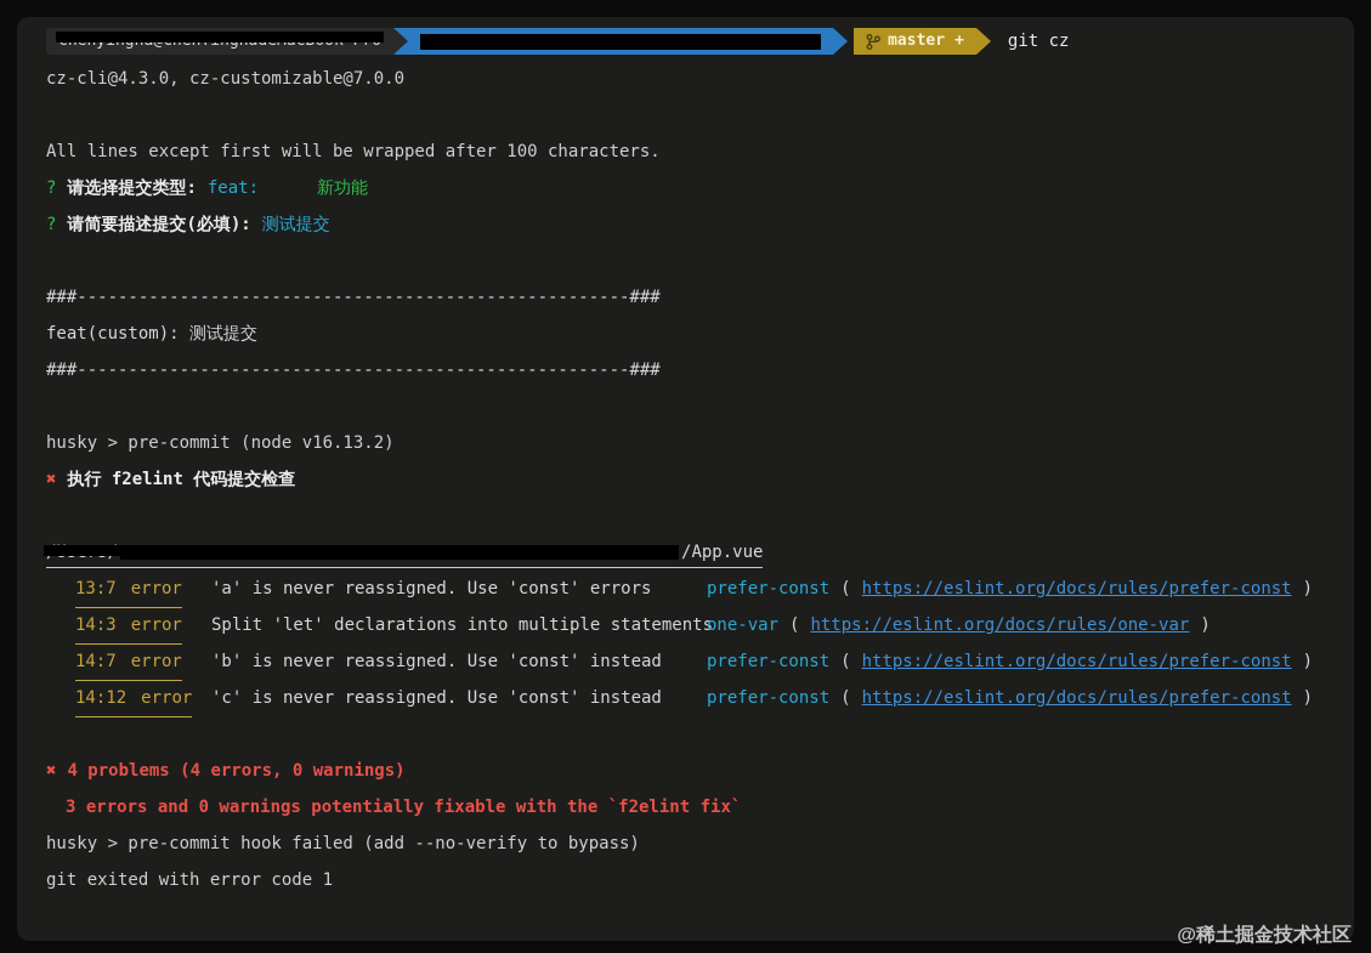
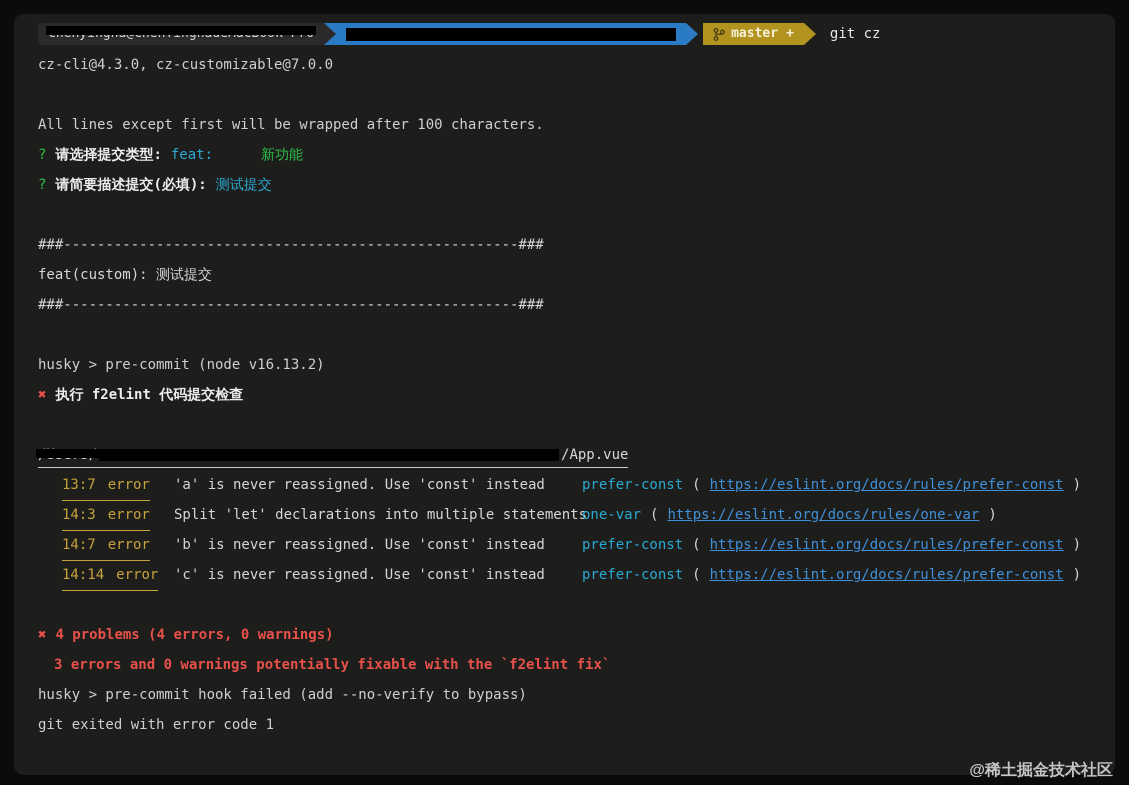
  chenyingha@ChenYinghadeMacBook-Pro
  master
  +
  git cz
  cz-cli@4.3.0, cz-customizable@7.0.0
  All lines except first will be wrapped after 100 characters.
  ? 请选择提交类型: feat: 新功能
  ? 请简要描述提交(必填): 测试提交
  ###------------------------------------------------------###
  feat(custom): 测试提交
  ###------------------------------------------------------###
  husky > pre-commit (node v16.13.2)
  ✖ 执行 f2elint 代码提交检查
  /Users/ /App.vue
  13:7 error
- 'a' is never reassigned. Use 'const' errors
+ 'a' is never reassigned. Use 'const' instead
  prefer-const
  (
  https://eslint.org/docs/rules/prefer-const
  )
  14:3 error
  Split 'let' declarations into multiple statement
  one-var
  (
  https://eslint.org/docs/rules/one-var
  )
  14:7 error
  'b' is never reassigned. Use 'const' instead
  prefer-const
  (
  https://eslint.org/docs/rules/prefer-const
  )
- 14:12 error
+ 14:14 error
  'c' is never reassigned. Use 'const' instead
  prefer-const
  (
  https://eslint.org/docs/rules/prefer-const
  )
  ✖ 4 problems (4 errors, 0 warnings)
  3 errors and 0 warnings potentially fixable with the `f2elint fix`
  husky > pre-commit hook failed (add --no-verify to bypass)
  git exited with error code 1
  @稀土掘金技术社区
